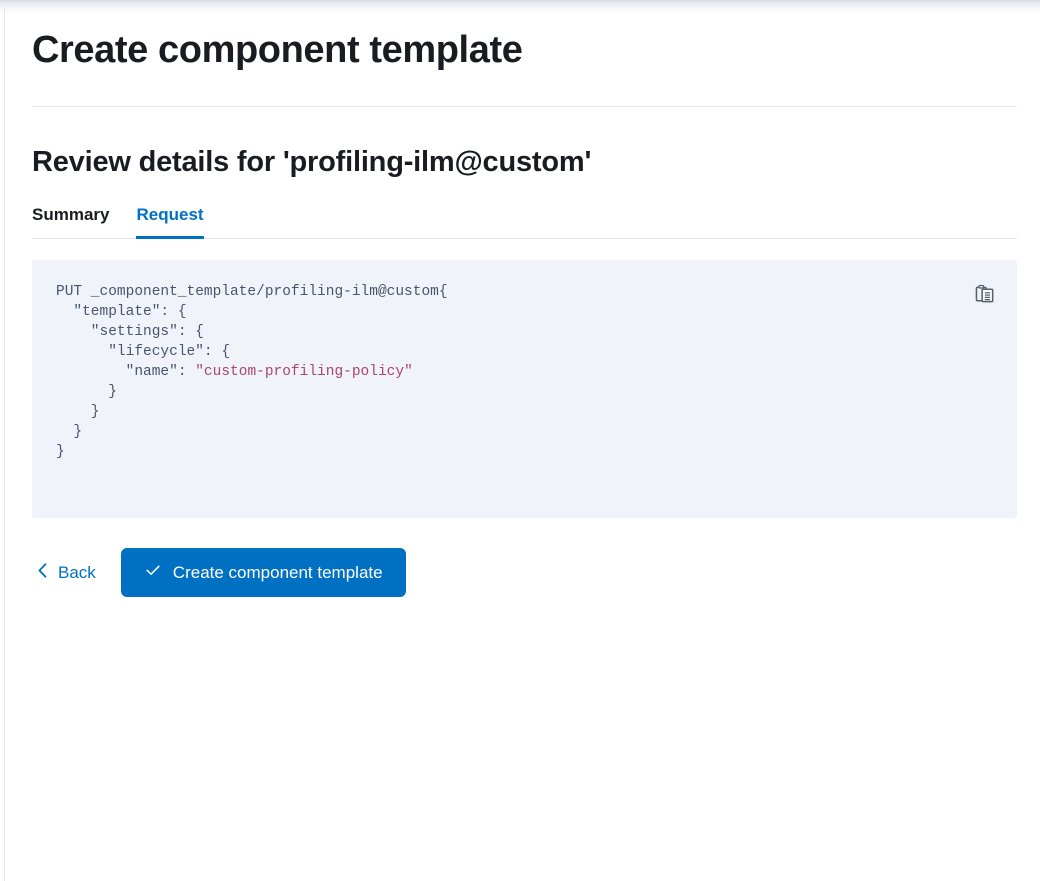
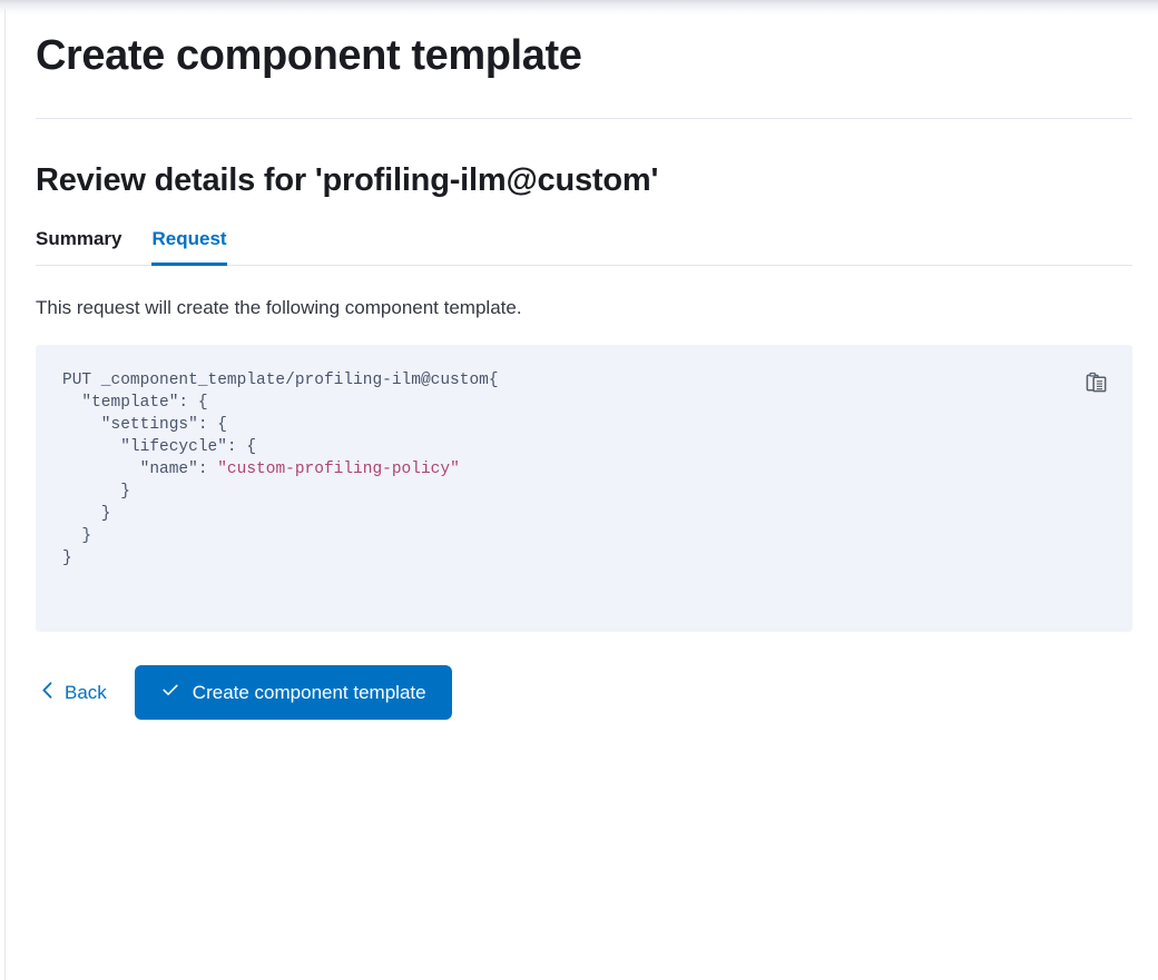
  Create component template
  Review details for 'profiling-ilm@custom'
  Summary
  Request
+ This request will create the following component template.
  PUT _component_template/profiling-ilm@custom{
  "template": {
  "settings": {
  "lifecycle": {
  "name": "custom-profiling-policy"
  }
  }
  }
  }
  Back
  Create component template
